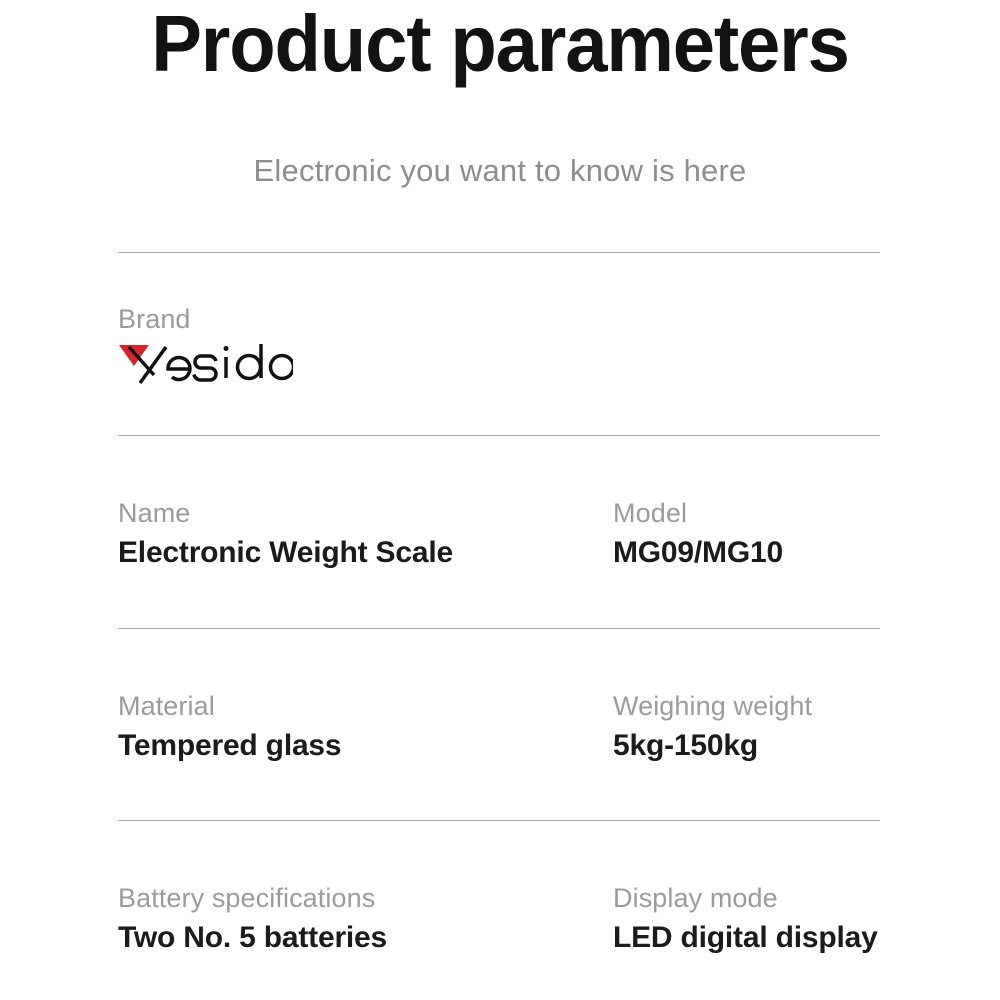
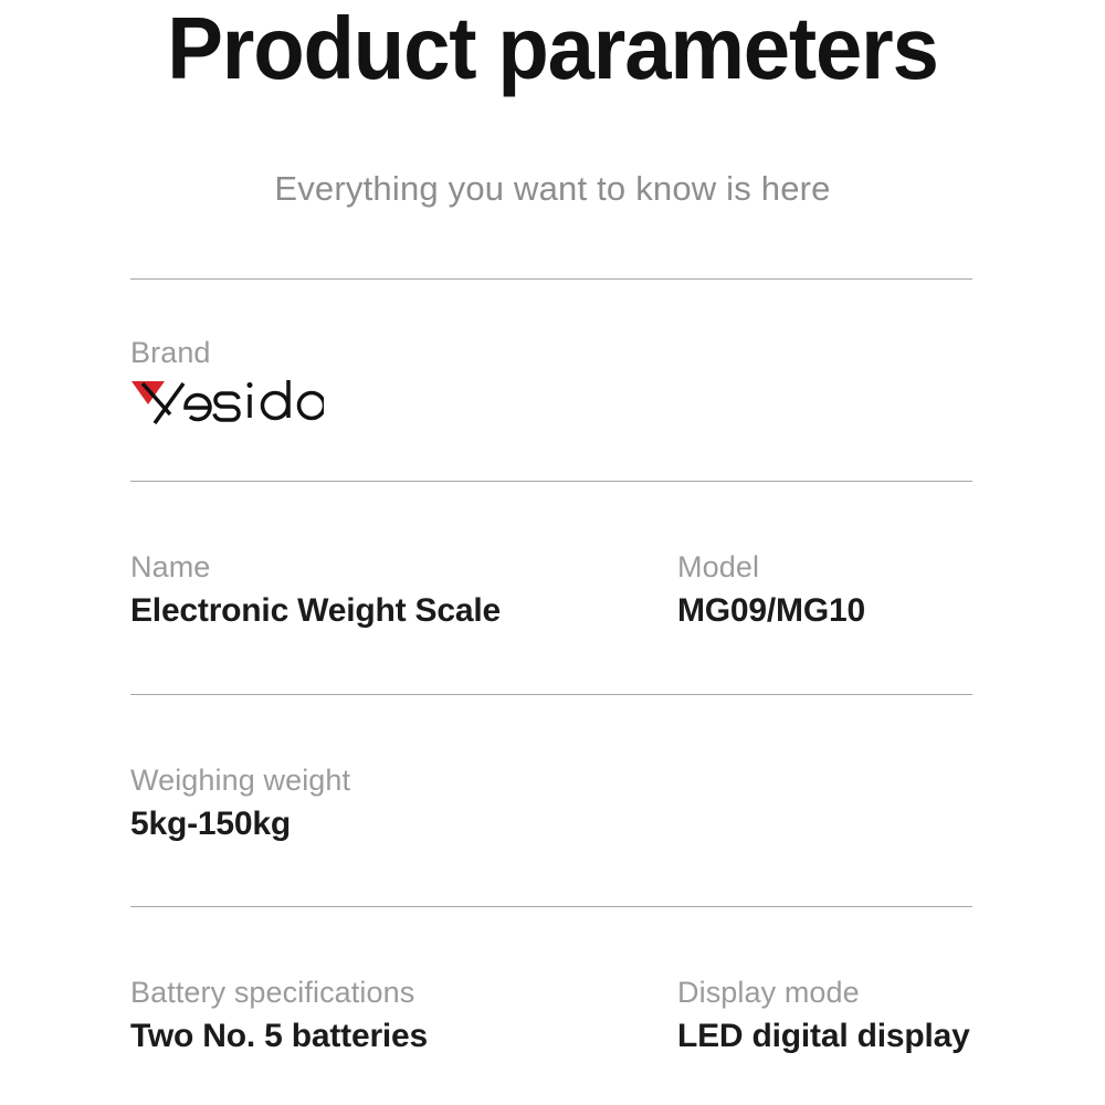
  Product parameters
- Electronic you want to know is here
+ Everything you want to know is here
  Brand
  Name
  Electronic Weight Scale
  Model
  MG09/MG10
- Material
- Tempered glass
  Weighing weight
  5kg-150kg
  Battery specifications
  Two No. 5 batteries
  Display mode
  LED digital display
